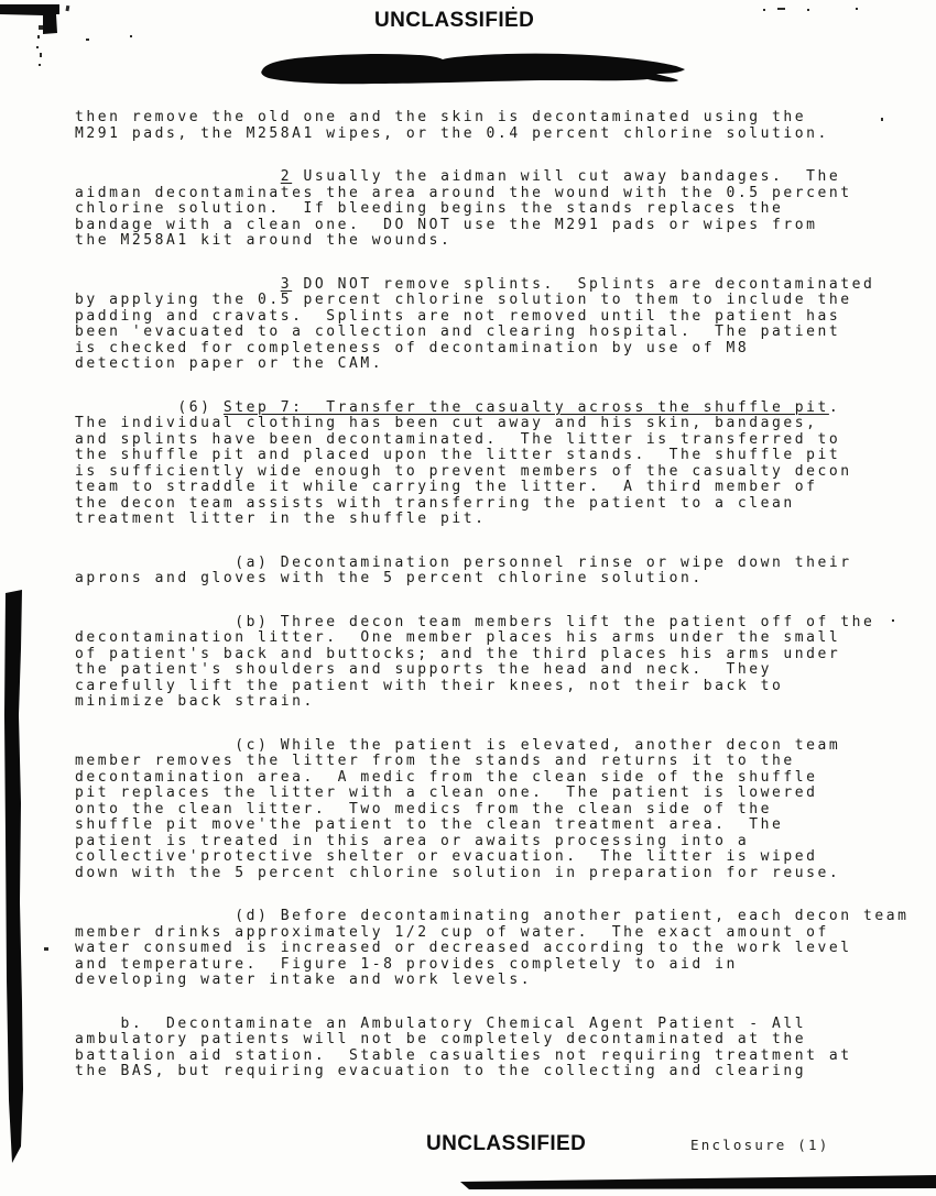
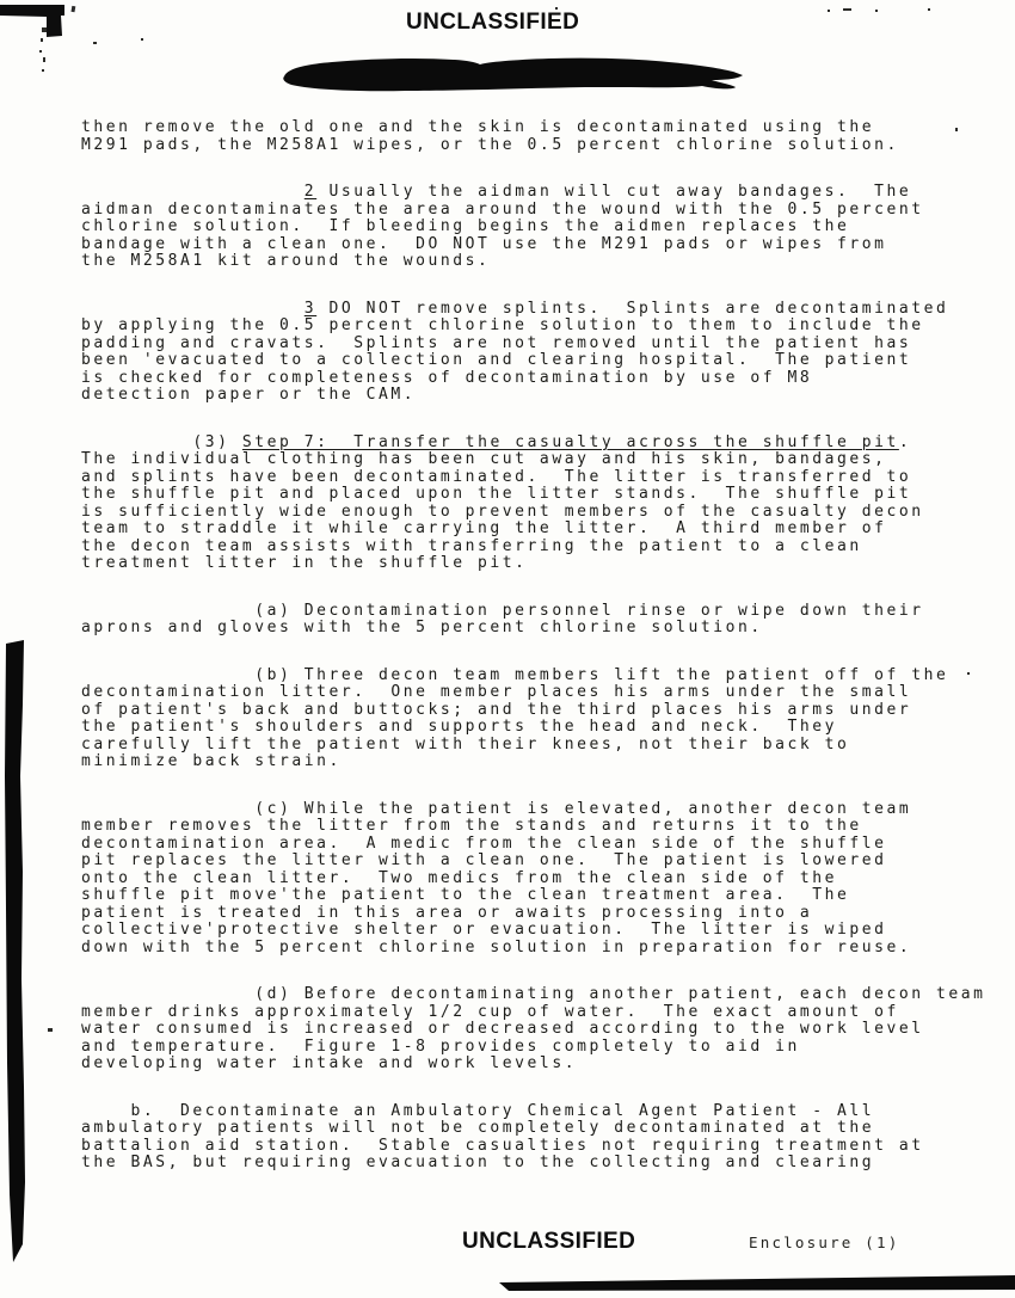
  UNCLASSIFIED
  then remove the old one and the skin is decontaminated using the
- M291 pads, the M258A1 wipes, or the 0.4 percent chlorine solution.
+ M291 pads, the M258A1 wipes, or the 0.5 percent chlorine solution.
  2 Usually the aidman will cut away bandages. The
  aidman decontaminates the area around the wound with the 0.5 percent
- chlorine solution. If bleeding begins the stands replaces the
+ chlorine solution. If bleeding begins the aidmen replaces the
  bandage with a clean one. DO NOT use the M291 pads or wipes from
  the M258A1 kit around the wounds.
  3 DO NOT remove splints. Splints are decontaminated
  by applying the 0.5 percent chlorine solution to them to include the
  padding and cravats. Splints are not removed until the patient has
  been 'evacuated to a collection and clearing hospital. The patient
  is checked for completeness of decontamination by use of M8
  detection paper or the CAM.
- (6) Step 7: Transfer the casualty across the shuffle pit.
+ (3) Step 7: Transfer the casualty across the shuffle pit.
  The individual clothing has been cut away and his skin, bandages,
  and splints have been decontaminated. The litter is transferred to
  the shuffle pit and placed upon the litter stands. The shuffle pit
  is sufficiently wide enough to prevent members of the casualty decon
  team to straddle it while carrying the litter. A third member of
  the decon team assists with transferring the patient to a clean
  treatment litter in the shuffle pit.
  (a) Decontamination personnel rinse or wipe down their
  aprons and gloves with the 5 percent chlorine solution.
  (b) Three decon team members lift the patient off of the
  decontamination litter. One member places his arms under the small
  of patient's back and buttocks; and the third places his arms under
  the patient's shoulders and supports the head and neck. They
  carefully lift the patient with their knees, not their back to
  minimize back strain.
  (c) While the patient is elevated, another decon team
  member removes the litter from the stands and returns it to the
  decontamination area. A medic from the clean side of the shuffle
  pit replaces the litter with a clean one. The patient is lowered
  onto the clean litter. Two medics from the clean side of the
  shuffle pit move'the patient to the clean treatment area. The
  patient is treated in this area or awaits processing into a
  collective'protective shelter or evacuation. The litter is wiped
  down with the 5 percent chlorine solution in preparation for reuse.
  (d) Before decontaminating another patient, each decon team
  member drinks approximately 1/2 cup of water. The exact amount of
  water consumed is increased or decreased according to the work level
  and temperature. Figure 1-8 provides completely to aid in
  developing water intake and work levels.
  b. Decontaminate an Ambulatory Chemical Agent Patient - All
  ambulatory patients will not be completely decontaminated at the
  battalion aid station. Stable casualties not requiring treatment at
  the BAS, but requiring evacuation to the collecting and clearing
  UNCLASSIFIED
  Enclosure (1)
